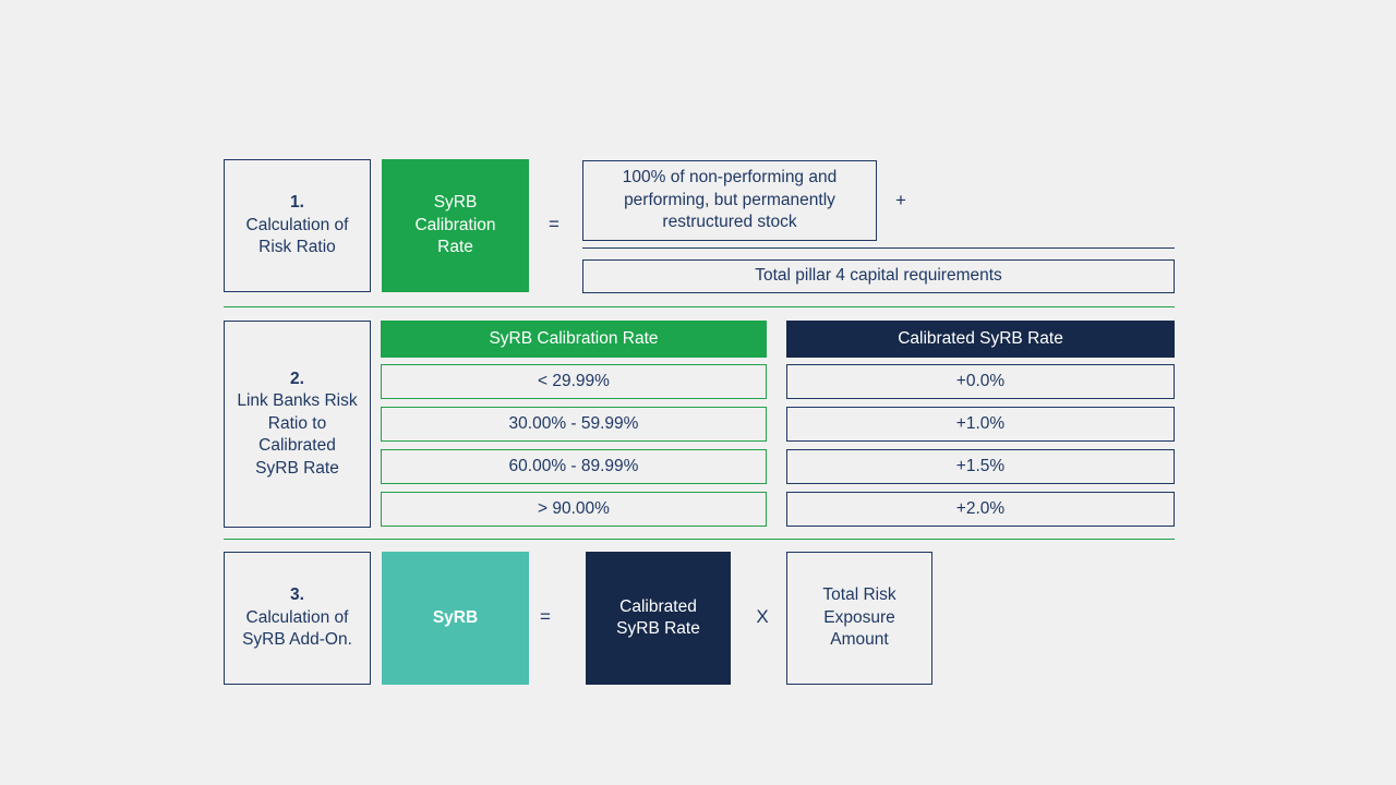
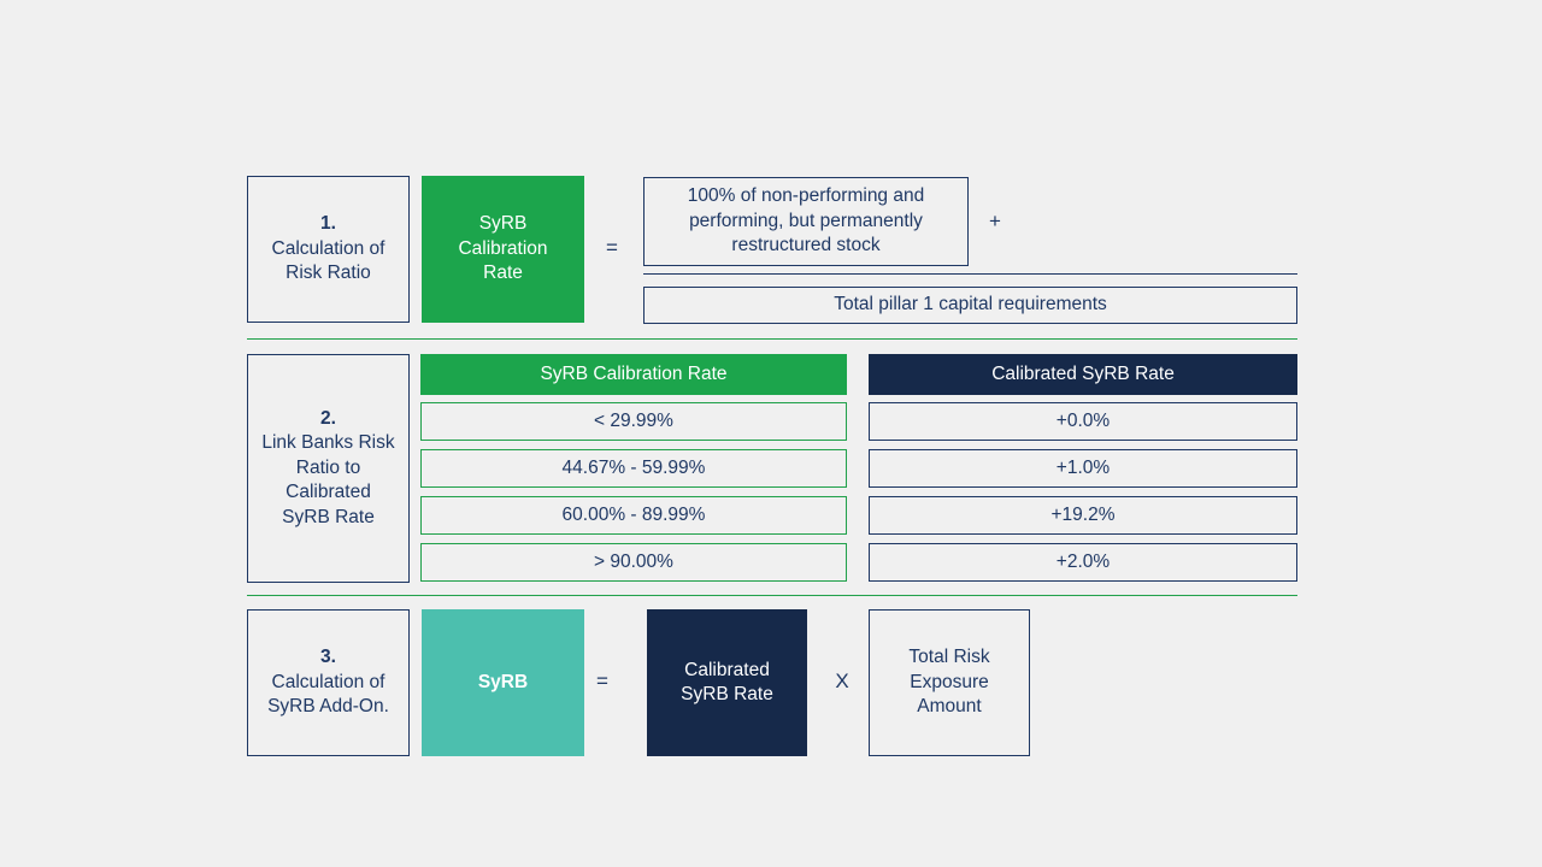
  1.
  Calculation of
  Risk Ratio
  SyRB
  Calibration
  Rate
  =
  100% of non-performing and
  performing, but permanently
  restructured stock
  +
- Total pillar 4 capital requirements
+ Total pillar 1 capital requirements
  2.
  Link Banks Risk
  Ratio to
  Calibrated
  SyRB Rate
  SyRB Calibration Rate
  Calibrated SyRB Rate
  < 29.99%
- 30.00% - 59.99%
+ 44.67% - 59.99%
  60.00% - 89.99%
  > 90.00%
  +0.0%
  +1.0%
- +1.5%
+ +19.2%
  +2.0%
  3.
  Calculation of
  SyRB Add-On.
  SyRB
  =
  Calibrated
  SyRB Rate
  X
  Total Risk
  Exposure
  Amount
